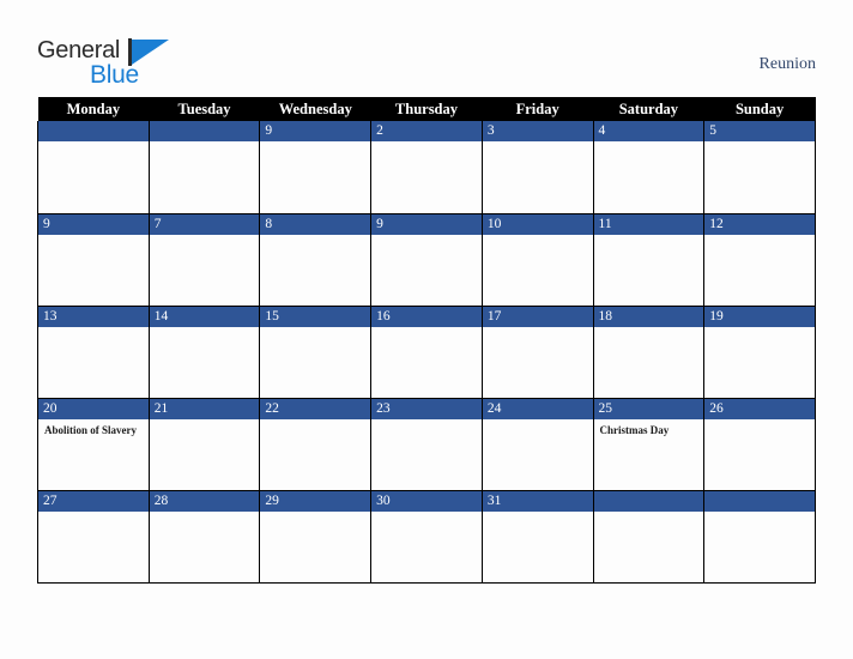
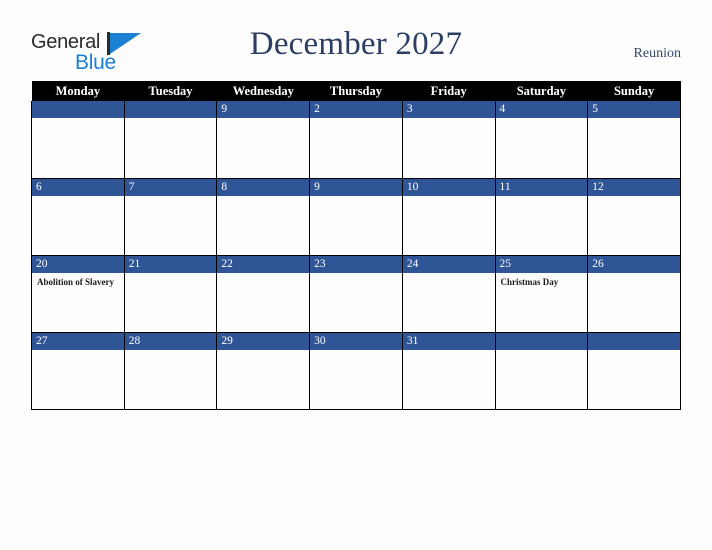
  General
  Blue
+ December 2027
  Reunion
  Monday	Tuesday	Wednesday	Thursday	Friday	Saturday	Sunday
  		9	2	3	4	5
- 9	7	8	9	10	11	12
+ 6	7	8	9	10	11	12
- 13	14	15	16	17	18	19
  20Abolition of Slavery	21	22	23	24	25Christmas Day	26
  27	28	29	30	31
